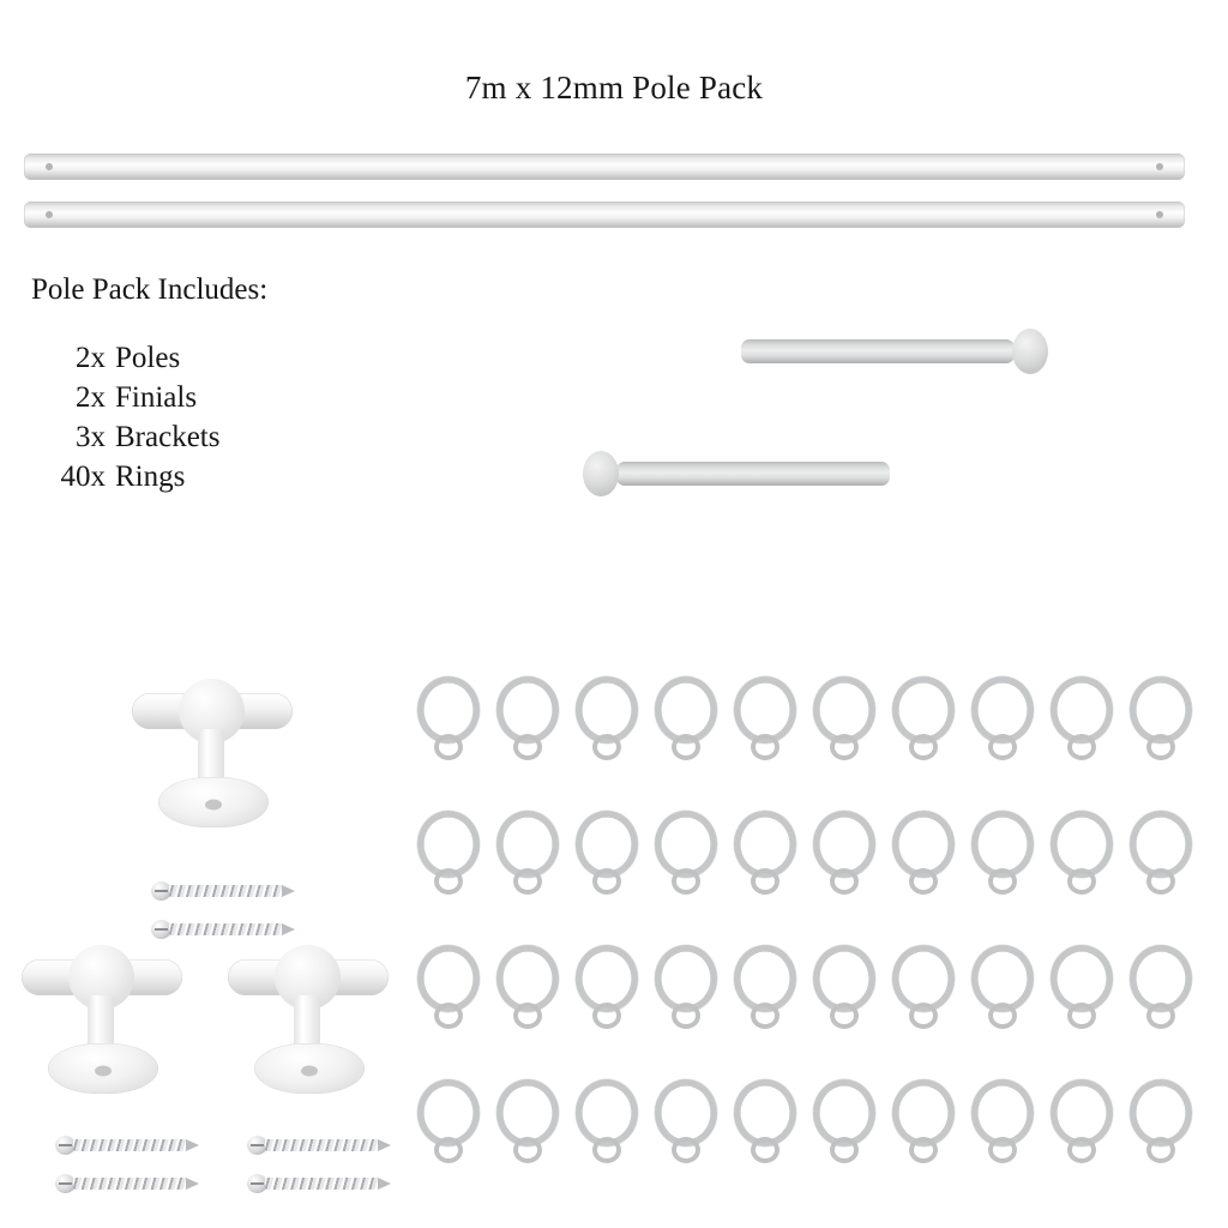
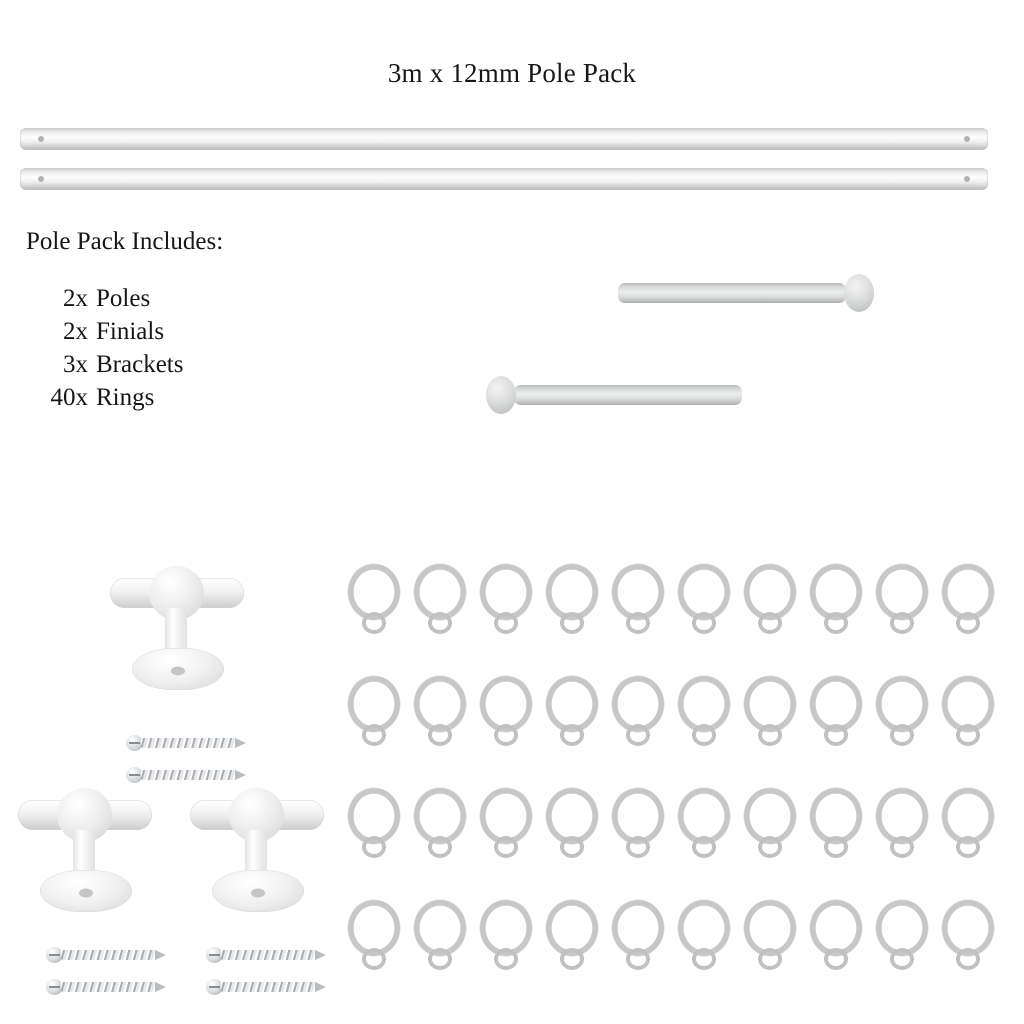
- 7m x 12mm Pole Pack
+ 3m x 12mm Pole Pack
  Pole Pack Includes:
  2x
  Poles
  2x
  Finials
  3x
  Brackets
  40x
  Rings
